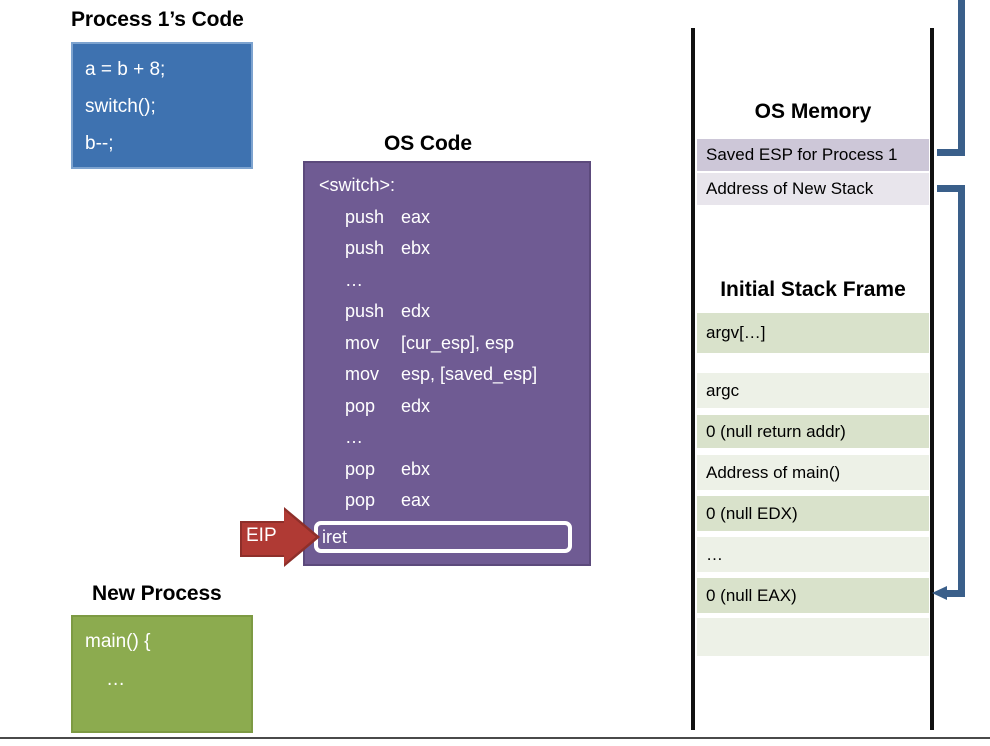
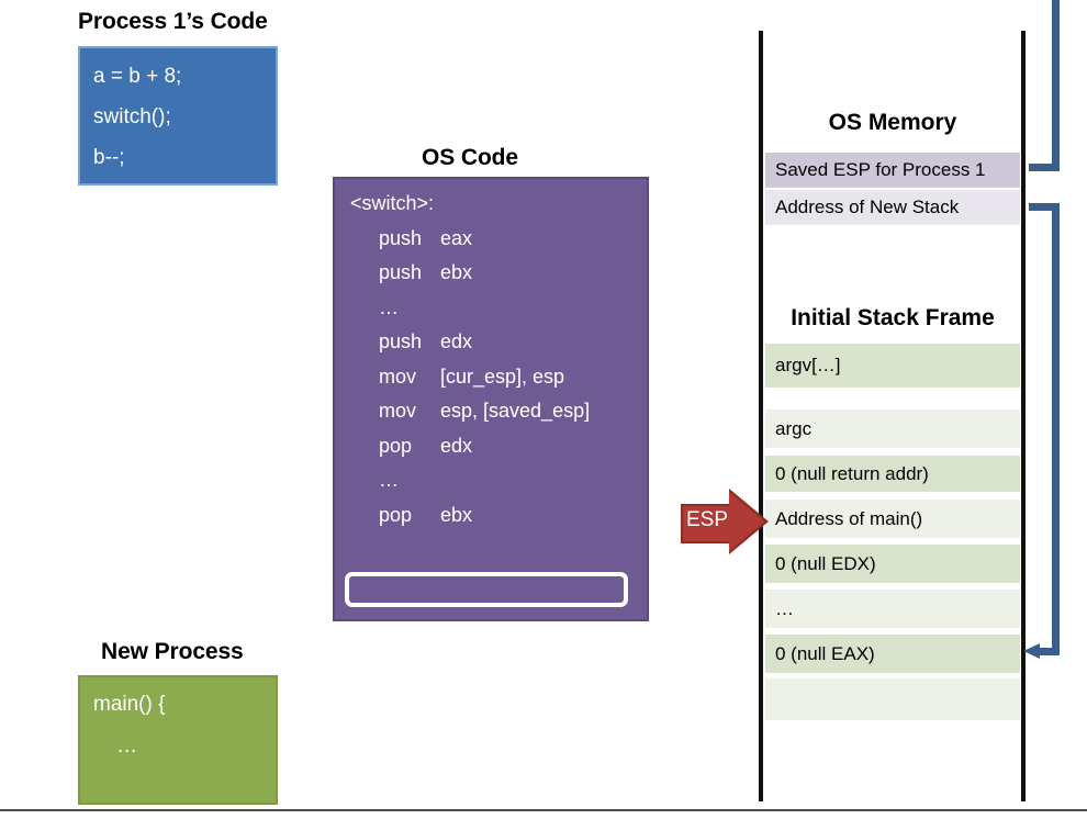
  Process 1’s Code
  a = b + 8;
  switch();
  b--;
  OS Code
  <switch>:
  push eax
  push ebx
  …
  push edx
  mov [cur_esp], esp
  mov esp, [saved_esp]
  pop edx
  …
  pop ebx
- pop eax
- iret
- EIP
  New Process
  main() {
  …
  OS Memory
  Saved ESP for Process 1
  Address of New Stack
  Initial Stack Frame
  argv[…]
  argc
  0 (null return addr)
  Address of main()
  0 (null EDX)
  …
  0 (null EAX)
+ ESP
